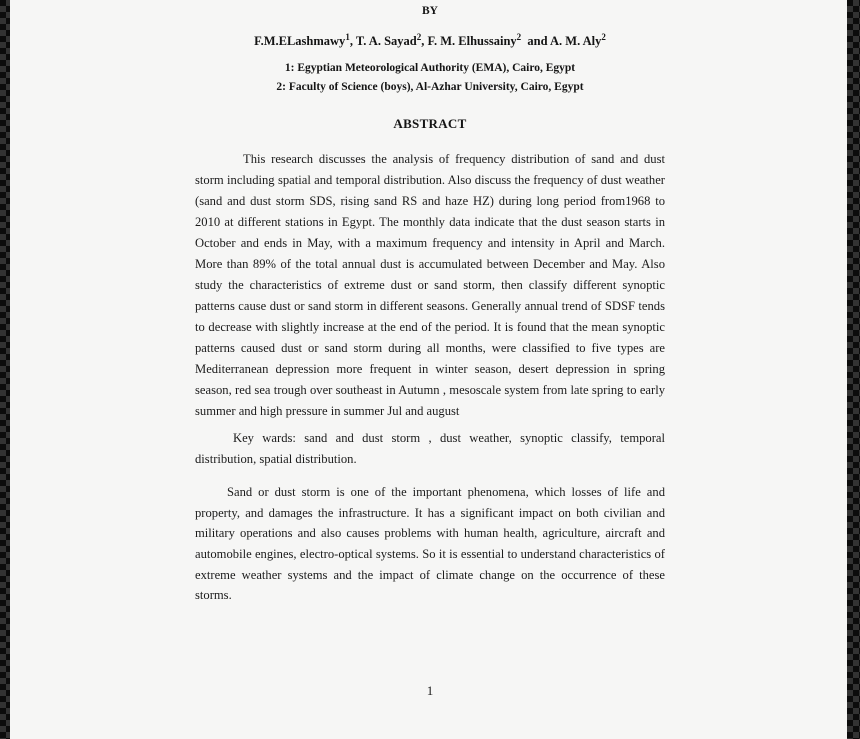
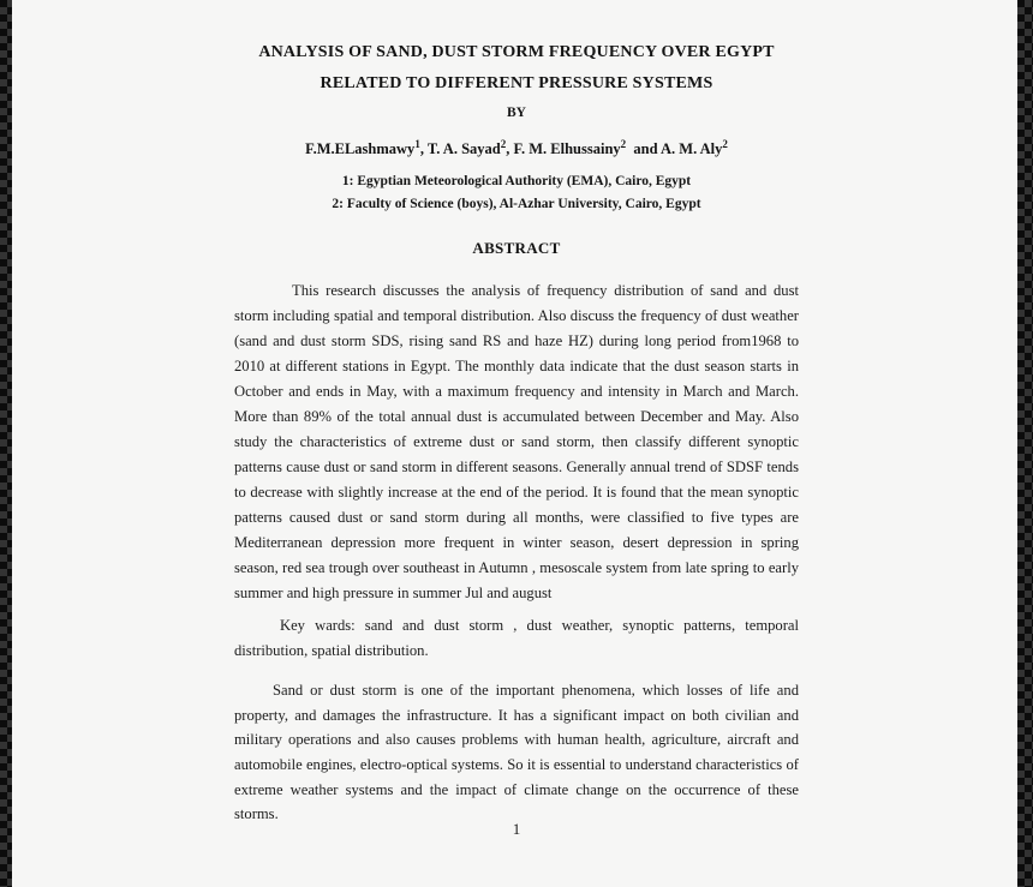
+ ANALYSIS OF SAND, DUST STORM FREQUENCY OVER EGYPT
+ RELATED TO DIFFERENT PRESSURE SYSTEMS
  BY
  F.M.ELashmawy1, T. A. Sayad2, F. M. Elhussainy2 and A. M. Aly2
  1: Egyptian Meteorological Authority (EMA), Cairo, Egypt
  2: Faculty of Science (boys), Al-Azhar University, Cairo, Egypt
  ABSTRACT
- This research discusses the analysis of frequency distribution of sand and dust storm including spatial and temporal distribution. Also discuss the frequency of dust weather (sand and dust storm SDS, rising sand RS and haze HZ) during long period from1968 to 2010 at different stations in Egypt. The monthly data indicate that the dust season starts in October and ends in May, with a maximum frequency and intensity in April and March. More than 89% of the total annual dust is accumulated between December and May. Also study the characteristics of extreme dust or sand storm, then classify different synoptic patterns cause dust or sand storm in different seasons. Generally annual trend of SDSF tends to decrease with slightly increase at the end of the period. It is found that the mean synoptic patterns caused dust or sand storm during all months, were classified to five types are Mediterranean depression more frequent in winter season, desert depression in spring season, red sea trough over southeast in Autumn , mesoscale system from late spring to early summer and high pressure in summer Jul and august
+ This research discusses the analysis of frequency distribution of sand and dust storm including spatial and temporal distribution. Also discuss the frequency of dust weather (sand and dust storm SDS, rising sand RS and haze HZ) during long period from1968 to 2010 at different stations in Egypt. The monthly data indicate that the dust season starts in October and ends in May, with a maximum frequency and intensity in March and March. More than 89% of the total annual dust is accumulated between December and May. Also study the characteristics of extreme dust or sand storm, then classify different synoptic patterns cause dust or sand storm in different seasons. Generally annual trend of SDSF tends to decrease with slightly increase at the end of the period. It is found that the mean synoptic patterns caused dust or sand storm during all months, were classified to five types are Mediterranean depression more frequent in winter season, desert depression in spring season, red sea trough over southeast in Autumn , mesoscale system from late spring to early summer and high pressure in summer Jul and august
- Key wards: sand and dust storm , dust weather, synoptic classify, temporal distribution, spatial distribution.
+ Key wards: sand and dust storm , dust weather, synoptic patterns, temporal distribution, spatial distribution.
  Sand or dust storm is one of the important phenomena, which losses of life and property, and damages the infrastructure. It has a significant impact on both civilian and military operations and also causes problems with human health, agriculture, aircraft and automobile engines, electro-optical systems. So it is essential to understand characteristics of extreme weather systems and the impact of climate change on the occurrence of these storms.
  1
